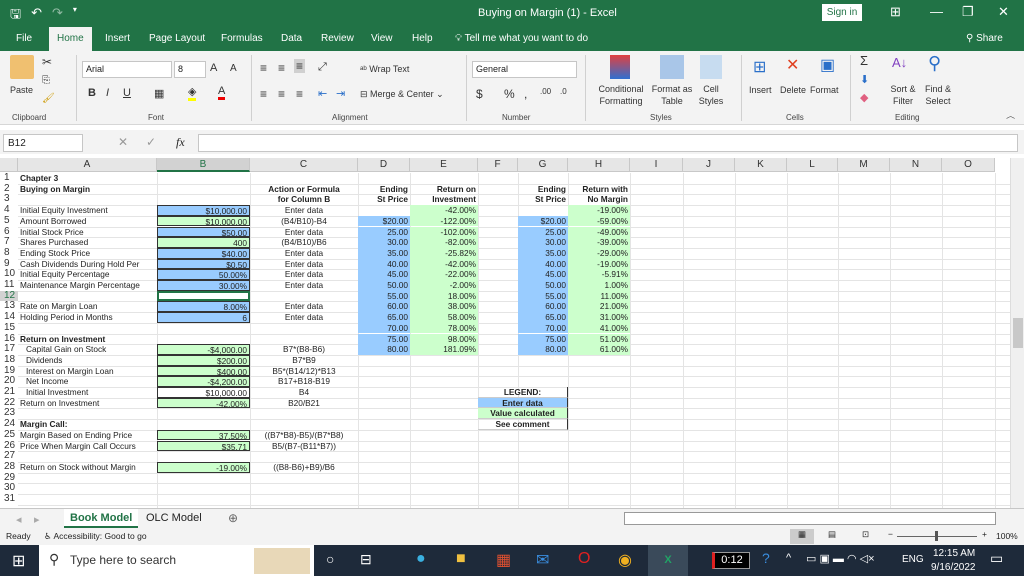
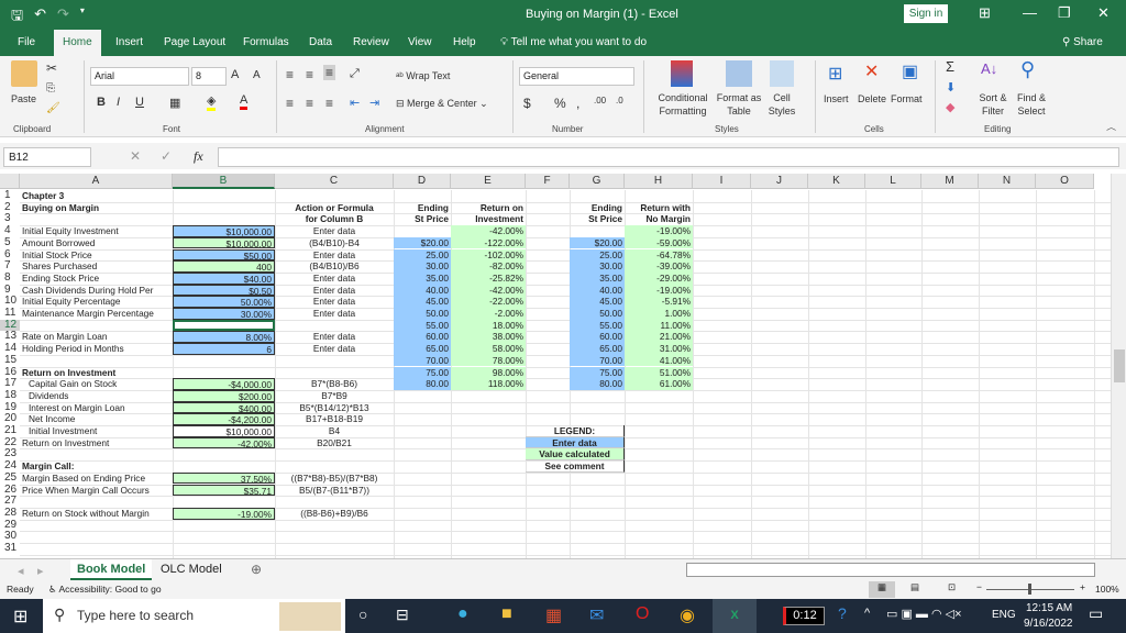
  🖫
  ↶
  ↷
  ▾
  Buying on Margin (1) - Excel
  Sign in
  ⊞
  —
  ❐
  ✕
  File
  Home
  Insert
  Page Layout
  Formulas
  Data
  Review
  View
  Help
  💡︎ Tell me what you want to do
  ⚲ Share
  Paste
  ✂
  ⎘
  🖌
  Clipboard
  Arial
  8
  A
  A
  B
  I
  U
  ▦
  ◈
  A
  Font
  ≡
  ≡
  ≡
  ⤢
  ᵃᵇ Wrap Text
  ≡
  ≡
  ≡
  ⇤
  ⇥
  ⊟ Merge & Center ⌄
  Alignment
  General
  $
  %
  ,
  .00
  .0
  Number
  Conditional Formatting
  Format as Table
  Cell Styles
  Styles
  ⊞
  Insert
  ✕
  Delete
  ▣
  Format
  Cells
  Σ
  ⬇
  ◆
  A↓
  Sort & Filter
  ⚲
  Find & Select
  Editing
  ︿
  B12
  ✕
  ✓
  fx
  A
  B
  C
  D
  E
  F
  G
  H
  I
  J
  K
  L
  M
  N
  O
  1
  2
  3
  4
  5
  6
  7
  8
  9
  10
  11
  12
  13
  14
  15
  16
  17
  18
  19
  20
  21
  22
  23
  24
  25
  26
  27
  28
  29
  30
  31
  Chapter 3
  Buying on Margin
  Action or Formula
  for Column B
  Ending
  St Price
  Return on
  Investment
  Ending
  St Price
  Return with
  No Margin
  Initial Equity Investment
  $10,000.00
  Enter data
  Amount Borrowed
  $10,000.00
  (B4/B10)-B4
  Initial Stock Price
  $50.00
  Enter data
  Shares Purchased
  400
  (B4/B10)/B6
  Ending Stock Price
  $40.00
  Enter data
  Cash Dividends During Hold Per
  $0.50
  Enter data
  Initial Equity Percentage
  50.00%
  Enter data
  Maintenance Margin Percentage
  30.00%
  Enter data
  Rate on Margin Loan
  8.00%
  Enter data
  Holding Period in Months
  6
  Enter data
  Return on Investment
  Capital Gain on Stock
  -$4,000.00
  B7*(B8-B6)
  Dividends
  $200.00
  B7*B9
  Interest on Margin Loan
  $400.00
  B5*(B14/12)*B13
  Net Income
  -$4,200.00
  B17+B18-B19
  Initial Investment
  $10,000.00
  B4
  Return on Investment
  -42.00%
  B20/B21
  Margin Call:
  Margin Based on Ending Price
  37.50%
  ((B7*B8)-B5)/(B7*B8)
  Price When Margin Call Occurs
  $35.71
  B5/(B7-(B11*B7))
  Return on Stock without Margin
  -19.00%
  ((B8-B6)+B9)/B6
  -42.00%
  -19.00%
  $20.00
  -122.00%
  $20.00
  -59.00%
  25.00
  -102.00%
  25.00
- -49.00%
+ -64.78%
  30.00
  -82.00%
  30.00
  -39.00%
  35.00
  -25.82%
  35.00
  -29.00%
  40.00
  -42.00%
  40.00
  -19.00%
  45.00
  -22.00%
  45.00
  -5.91%
  50.00
  -2.00%
  50.00
  1.00%
  55.00
  18.00%
  55.00
  11.00%
  60.00
  38.00%
  60.00
  21.00%
  65.00
  58.00%
  65.00
  31.00%
  70.00
  78.00%
  70.00
  41.00%
  75.00
  98.00%
  75.00
  51.00%
  80.00
- 181.09%
+ 118.00%
  80.00
  61.00%
  LEGEND:
  Enter data
  Value calculated
  See comment
  ◂
  ▸
  Book Model
  OLC Model
  ⊕
  Ready
  ♿︎ Accessibility: Good to go
  ▦
  ▤
  ⊡
  −
  +
  100%
  ⊞
  ⚲
  Type here to search
  ○
  ⊟
  ●
  ■
  ▦
  ✉
  O
  ◉
  X
  0:12
  ?
  ^
  ▭ ▣ ▬ ◠ ◁×
  ENG
  12:15 AM
  9/16/2022
  ▭
